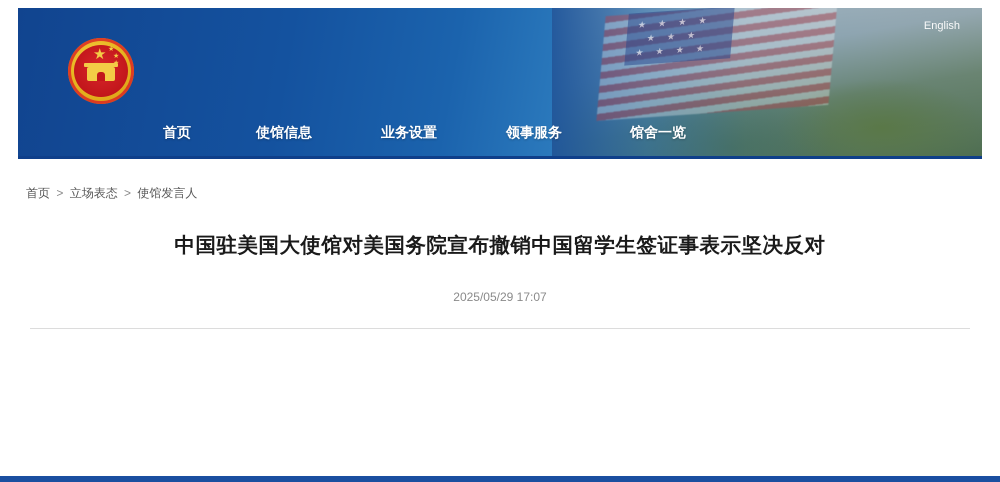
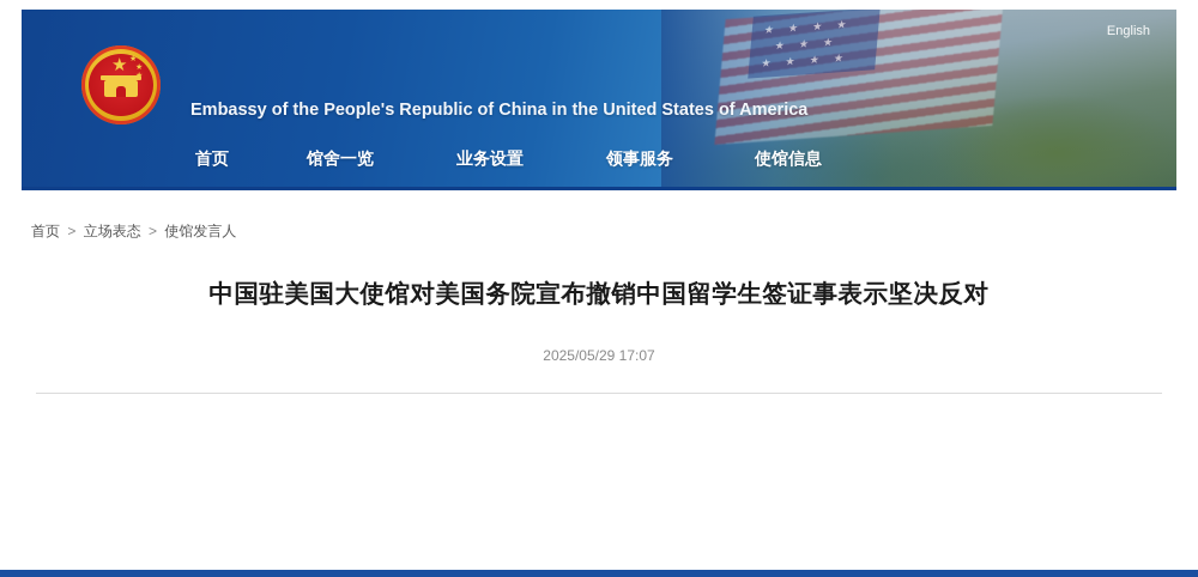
  English
  ★
+ Embassy of the People's Republic of China in the United States of America
  首页
- 使馆信息
+ 馆舍一览
  业务设置
  领事服务
- 馆舍一览
+ 使馆信息
  首页 > 立场表态 > 使馆发言人
  中国驻美国大使馆对美国务院宣布撤销中国留学生签证事表示坚决反对
  2025/05/29 17:07
